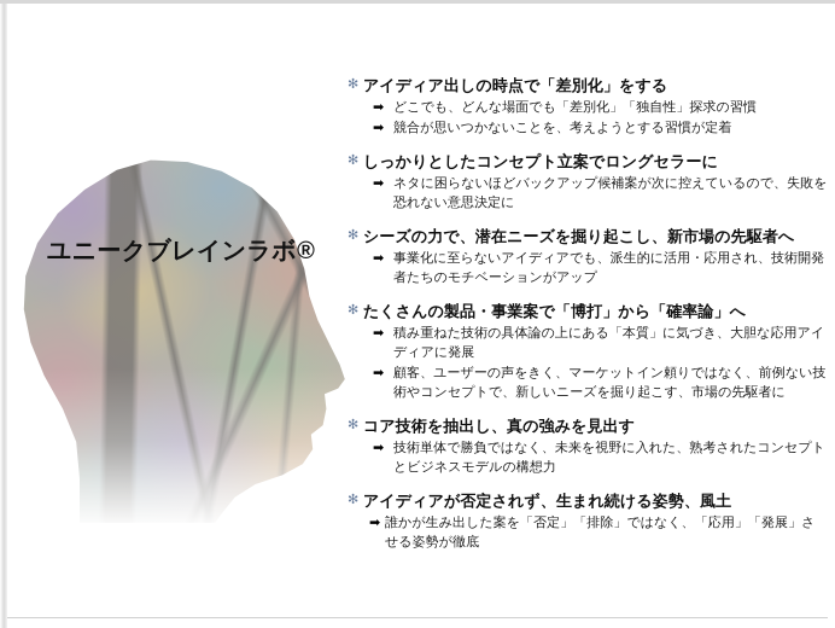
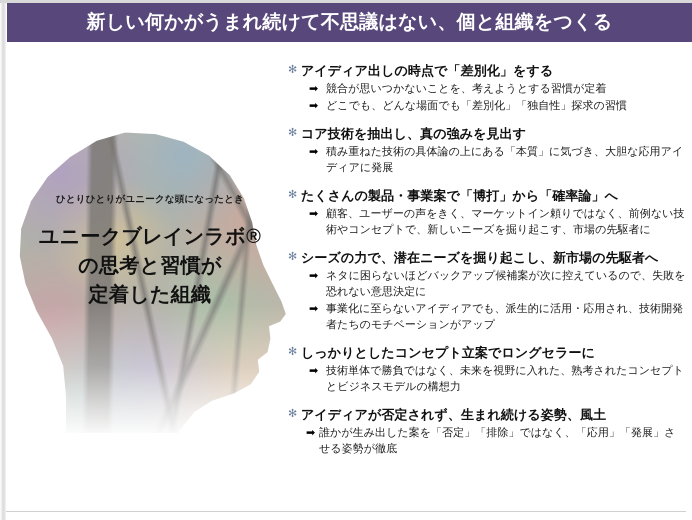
+ 新しい何かがうまれ続けて不思議はない、個と組織をつくる
+ ひとりひとりがユニークな頭になったとき
  ユニークブレインラボ®
+ の思考と習慣が
+ 定着した組織
  ✻
  アイディア出しの時点で「差別化」をする
  ➡
- どこでも、どんな場面でも「差別化」「独自性」探求の習慣
+ 競合が思いつかないことを、考えようとする習慣が定着
  ➡
- 競合が思いつかないことを、考えようとする習慣が定着
+ どこでも、どんな場面でも「差別化」「独自性」探求の習慣
  ✻
- しっかりとしたコンセプト立案でロングセラーに
+ コア技術を抽出し、真の強みを見出す
  ➡
- ネタに困らないほどバックアップ候補案が次に控えているので、失敗を恐れない意思決定に
+ 積み重ねた技術の具体論の上にある「本質」に気づき、大胆な応用アイディアに発展
  ✻
- シーズの力で、潜在ニーズを掘り起こし、新市場の先駆者へ
+ たくさんの製品・事業案で「博打」から「確率論」へ
  ➡
- 事業化に至らないアイディアでも、派生的に活用・応用され、技術開発者たちのモチベーションがアップ
+ 顧客、ユーザーの声をきく、マーケットイン頼りではなく、前例ない技術やコンセプトで、新しいニーズを掘り起こす、市場の先駆者に
  ✻
- たくさんの製品・事業案で「博打」から「確率論」へ
+ シーズの力で、潜在ニーズを掘り起こし、新市場の先駆者へ
  ➡
- 積み重ねた技術の具体論の上にある「本質」に気づき、大胆な応用アイディアに発展
+ ネタに困らないほどバックアップ候補案が次に控えているので、失敗を恐れない意思決定に
  ➡
- 顧客、ユーザーの声をきく、マーケットイン頼りではなく、前例ない技術やコンセプトで、新しいニーズを掘り起こす、市場の先駆者に
+ 事業化に至らないアイディアでも、派生的に活用・応用され、技術開発者たちのモチベーションがアップ
  ✻
- コア技術を抽出し、真の強みを見出す
+ しっかりとしたコンセプト立案でロングセラーに
  ➡
  技術単体で勝負ではなく、未来を視野に入れた、熟考されたコンセプトとビジネスモデルの構想力
  ✻
  アイディアが否定されず、生まれ続ける姿勢、風土
  ➡
  誰かが生み出した案を「否定」「排除」ではなく、「応用」「発展」させる姿勢が徹底
